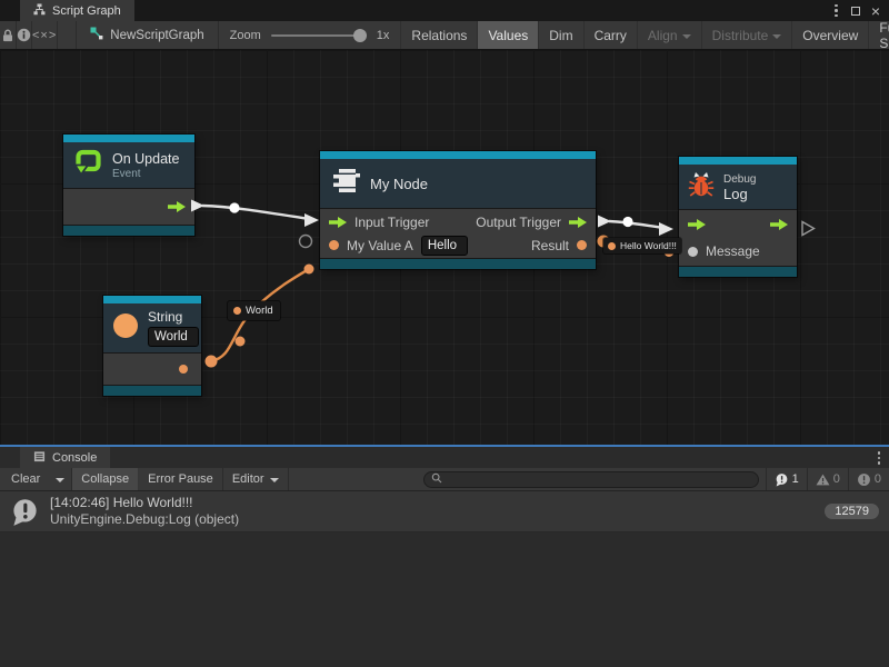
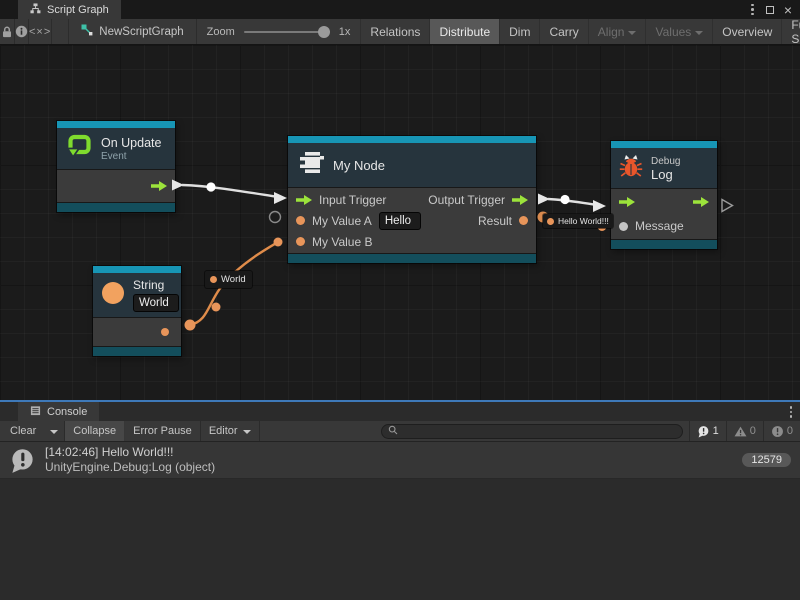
  Script Graph
  ×
  <×>
  NewScriptGraph
  Zoom
  1x
  Relations
- Values
+ Distribute
  Dim
  Carry
  Align
- Distribute
+ Values
  Overview
  On Update
  Event
  My Node
  Input Trigger
  Output Trigger
  My Value A
  Hello
  Result
+ My Value B
  String
  World
  Debug
  Log
  Message
  World
  Hello World!!!
  Console
  Clear
  Collapse
  Error Pause
  Editor
  1
  0
  0
  [14:02:46] Hello World!!!
  UnityEngine.Debug:Log (object)
  12579
